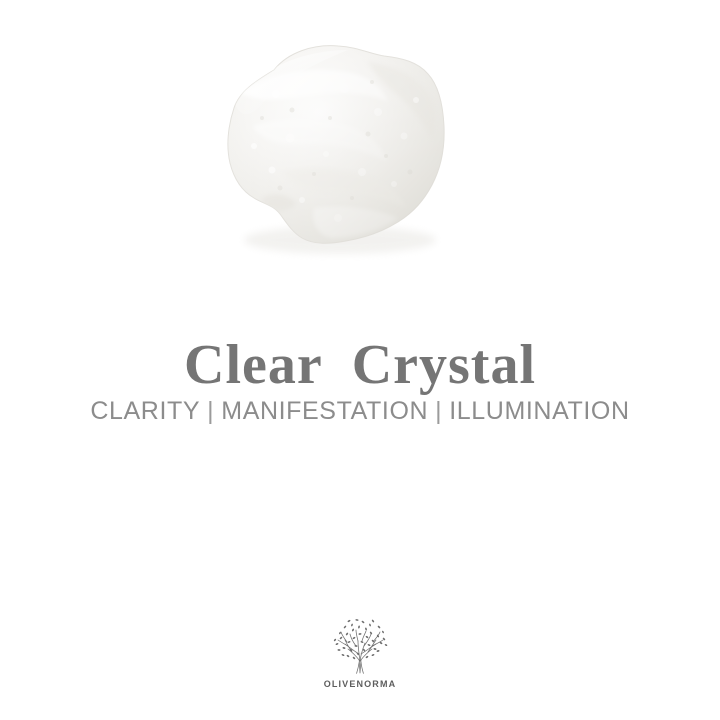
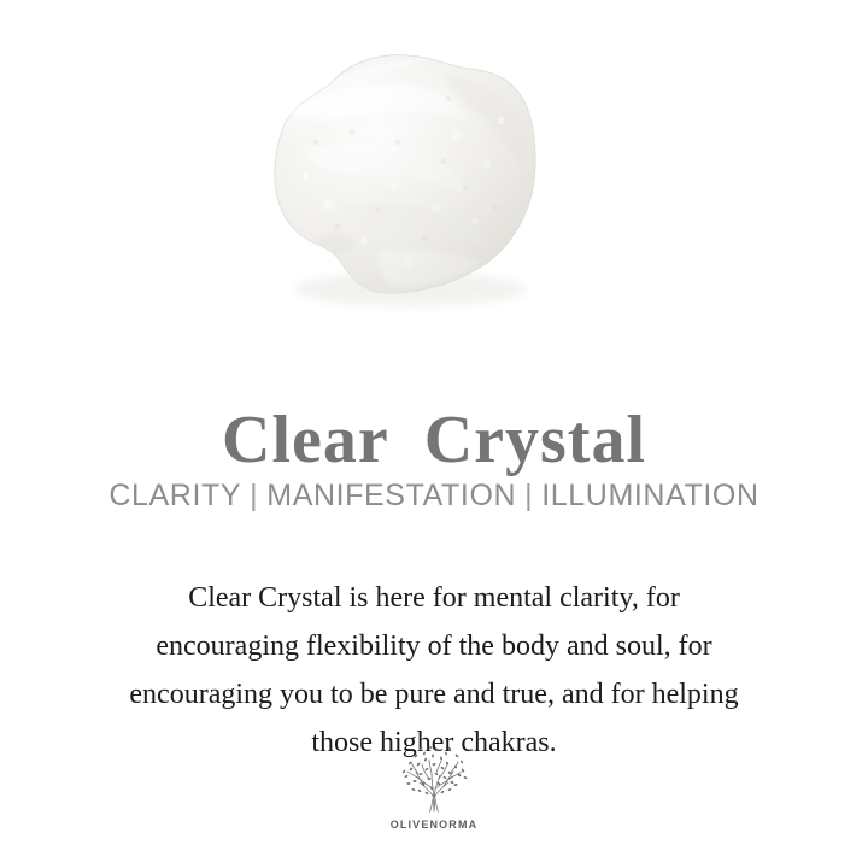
  Clear Crystal
  CLARITY | MANIFESTATION | ILLUMINATION
+ Clear Crystal is here for mental clarity, for
+ encouraging flexibility of the body and soul, for
+ encouraging you to be pure and true, and for helping
+ those higher chakras.
  OLIVENORMA
